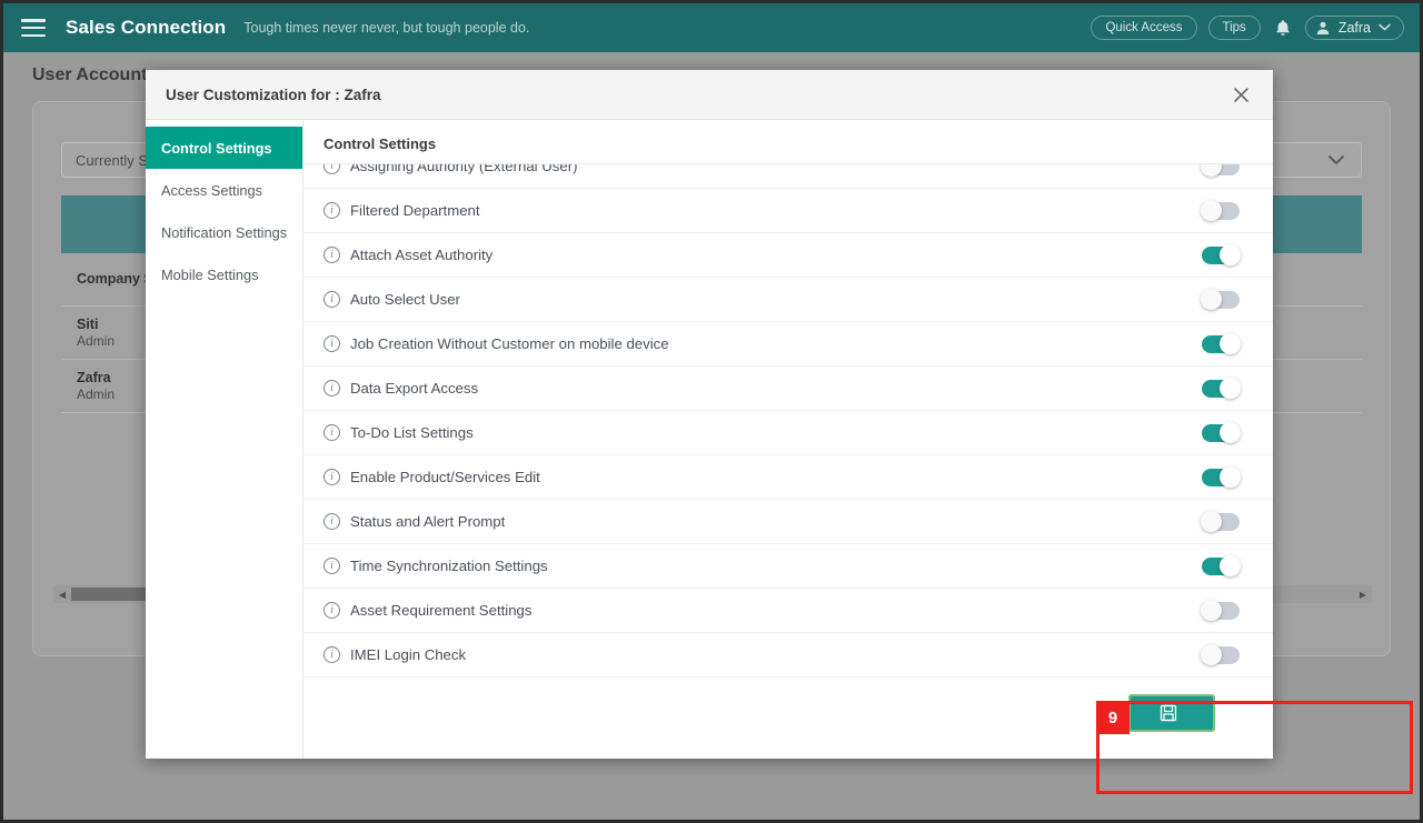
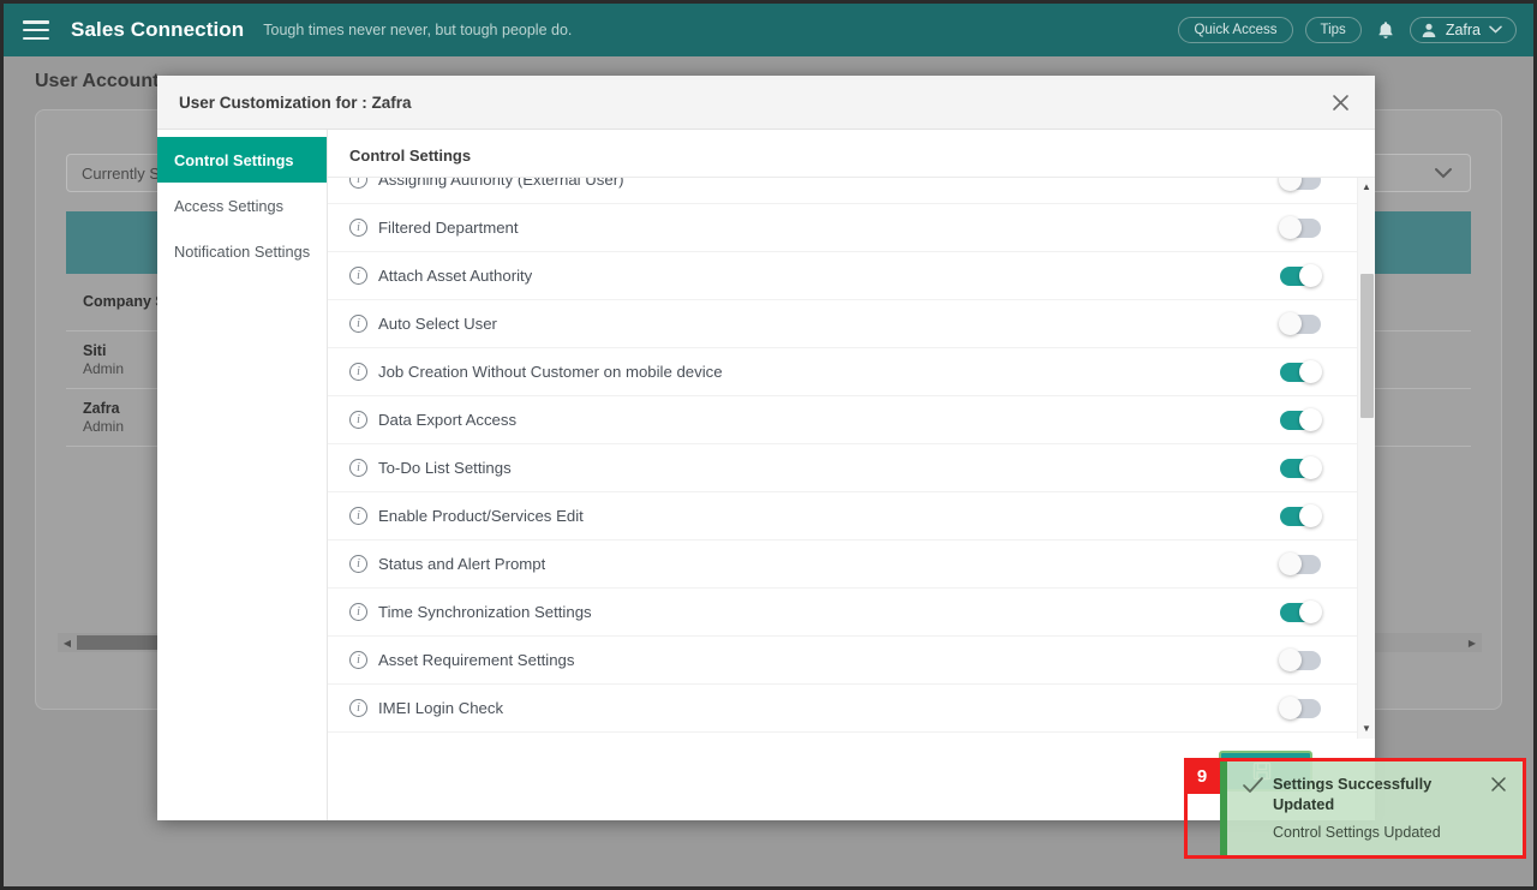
  User Account
  Company
  Siti
  Admin
  Zafra
  Admin
  ◀
  ▶
  Sales Connection
  Tough times never never, but tough people do.
  Quick Access
  Tips
  Zafra
  User Customization for : Zafra
  Control Settings
  Access Settings
  Notification Settings
- Mobile Settings
  Control Settings
  i
  Assigning Authority (External User)
  i
  Filtered Department
  i
  Attach Asset Authority
  i
  Auto Select User
  i
  Job Creation Without Customer on mobile device
  i
  Data Export Access
  i
  To-Do List Settings
  i
  Enable Product/Services Edit
  i
  Status and Alert Prompt
  i
  Time Synchronization Settings
  i
  Asset Requirement Settings
  i
  IMEI Login Check
+ ▲
+ ▼
+ Settings Successfully Updated
+ Control Settings Updated
  9
